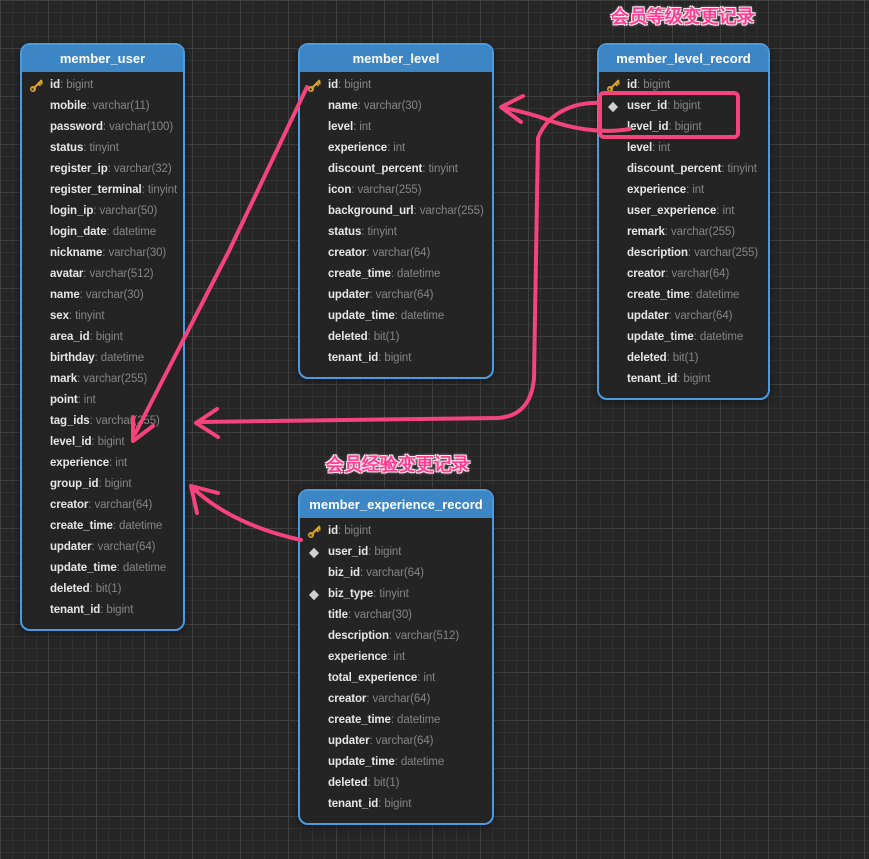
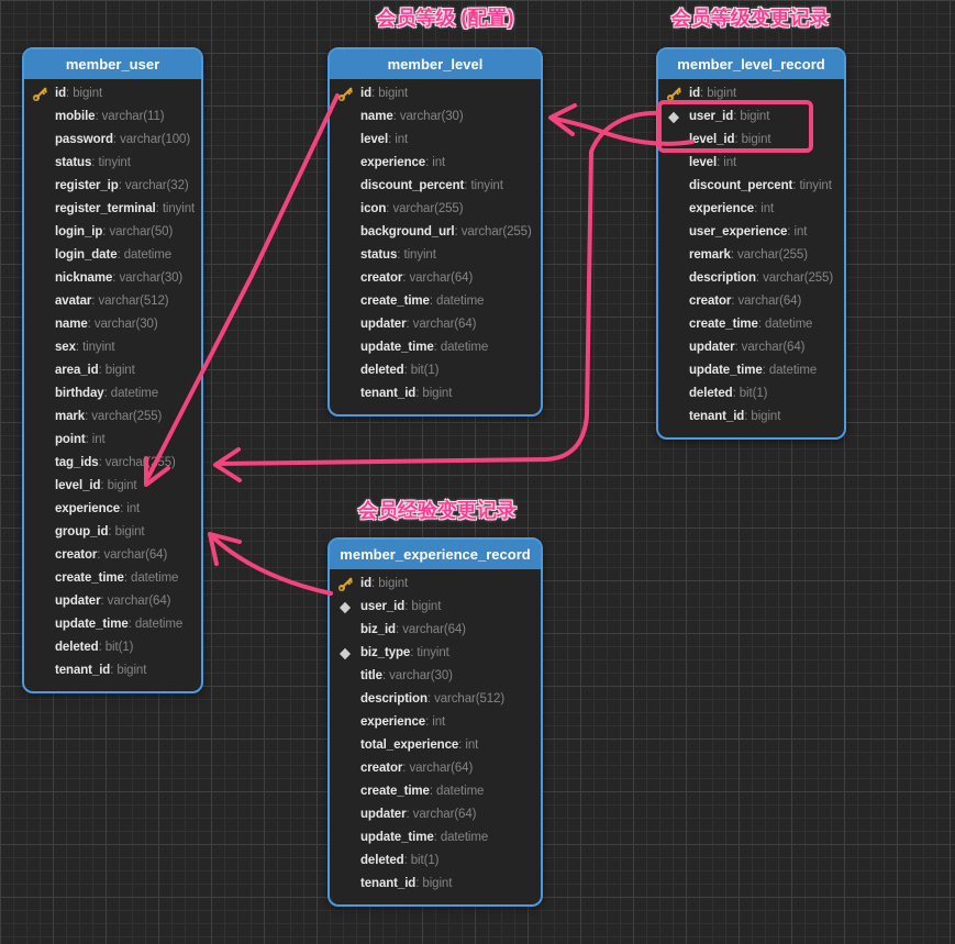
  member_user
  id: bigint
  mobile: varchar(11)
  password: varchar(100)
  status: tinyint
  register_ip: varchar(32)
  register_terminal: tinyint
  login_ip: varchar(50)
  login_date: datetime
  nickname: varchar(30)
  avatar: varchar(512)
  name: varchar(30)
  sex: tinyint
  area_id: bigint
  birthday: datetime
  mark: varchar(255)
  point: int
  tag_ids: varcha(55)
  level_id: bigint
  experience: int
  group_id: bigint
  creator: varchar(64)
  create_time: datetime
  updater: varchar(64)
  update_time: datetime
  deleted: bit(1)
  tenant_id: bigint
  member_level
  id: bigint
  name: varchar(30)
  level: int
  experience: int
  discount_percent: tinyint
  icon: varchar(255)
  background_url: varchar(255)
  status: tinyint
  creator: varchar(64)
  create_time: datetime
  updater: varchar(64)
  update_time: datetime
  deleted: bit(1)
  tenant_id: bigint
  member_level_record
  id: bigint
  user_id: bigint
  level_id: bigint
  level: int
  discount_percent: tinyint
  experience: int
  user_experience: int
  remark: varchar(255)
  description: varchar(255)
  creator: varchar(64)
  create_time: datetime
  updater: varchar(64)
  update_time: datetime
  deleted: bit(1)
  tenant_id: bigint
  member_experience_record
  id: bigint
  user_id: bigint
  biz_id: varchar(64)
  biz_type: tinyint
  title: varchar(30)
  description: varchar(512)
  experience: int
  total_experience: int
  creator: varchar(64)
  create_time: datetime
  updater: varchar(64)
  update_time: datetime
  deleted: bit(1)
  tenant_id: bigint
+ 会员等级 (配置)
  会员等级变更记录
  会员经验变更记录
